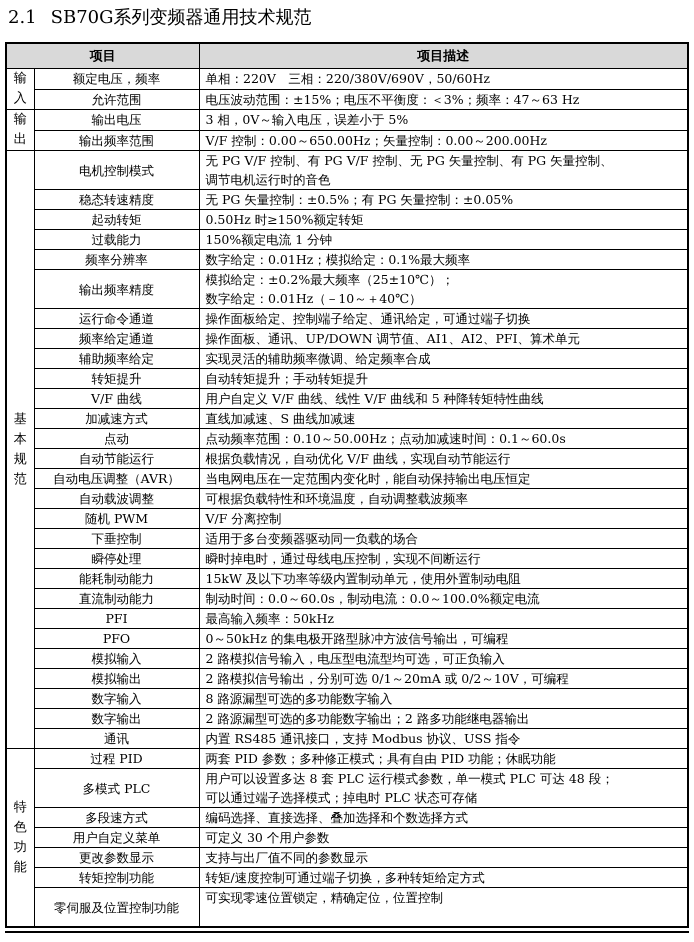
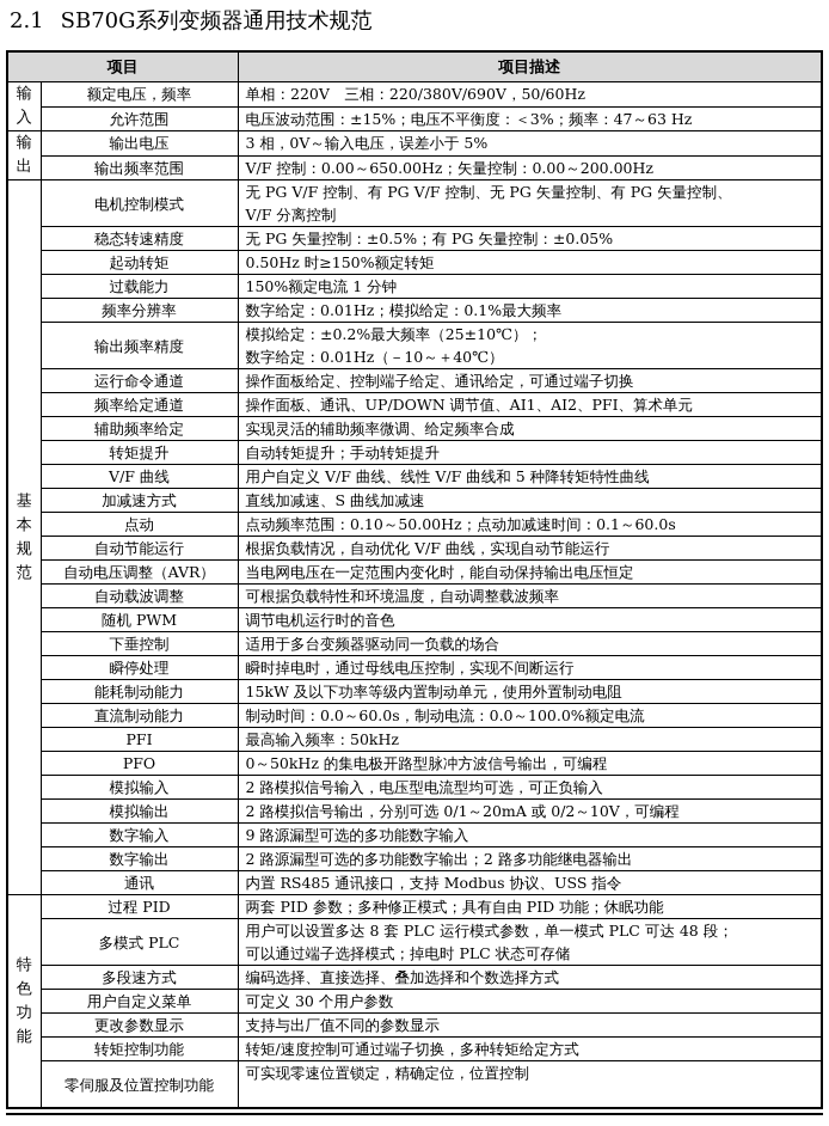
  2.1 SB70G系列变频器通用技术规范
  项目	项目描述
  输入	额定电压，频率	单相：220V 三相：220/380V/690V，50/60Hz
  允许范围	电压波动范围：±15%；电压不平衡度：＜3%；频率：47～63 Hz
  输出	输出电压	3 相，0V～输入电压，误差小于 5%
  输出频率范围	V/F 控制：0.00～650.00Hz；矢量控制：0.00～200.00Hz
- 基本规范	电机控制模式	无 PG V/F 控制、有 PG V/F 控制、无 PG 矢量控制、有 PG 矢量控制、调节电机运行时的音色
+ 基本规范	电机控制模式	无 PG V/F 控制、有 PG V/F 控制、无 PG 矢量控制、有 PG 矢量控制、V/F 分离控制
  稳态转速精度	无 PG 矢量控制：±0.5%；有 PG 矢量控制：±0.05%
  起动转矩	0.50Hz 时≥150%额定转矩
  过载能力	150%额定电流 1 分钟
  频率分辨率	数字给定：0.01Hz；模拟给定：0.1%最大频率
  输出频率精度	模拟给定：±0.2%最大频率（25±10℃）；数字给定：0.01Hz（－10～＋40℃）
  运行命令通道	操作面板给定、控制端子给定、通讯给定，可通过端子切换
  频率给定通道	操作面板、通讯、UP/DOWN 调节值、AI1、AI2、PFI、算术单元
  辅助频率给定	实现灵活的辅助频率微调、给定频率合成
  转矩提升	自动转矩提升；手动转矩提升
  V/F 曲线	用户自定义 V/F 曲线、线性 V/F 曲线和 5 种降转矩特性曲线
  加减速方式	直线加减速、S 曲线加减速
  点动	点动频率范围：0.10～50.00Hz；点动加减速时间：0.1～60.0s
  自动节能运行	根据负载情况，自动优化 V/F 曲线，实现自动节能运行
  自动电压调整（AVR）	当电网电压在一定范围内变化时，能自动保持输出电压恒定
  自动载波调整	可根据负载特性和环境温度，自动调整载波频率
- 随机 PWM	V/F 分离控制
+ 随机 PWM	调节电机运行时的音色
  下垂控制	适用于多台变频器驱动同一负载的场合
  瞬停处理	瞬时掉电时，通过母线电压控制，实现不间断运行
  能耗制动能力	15kW 及以下功率等级内置制动单元，使用外置制动电阻
  直流制动能力	制动时间：0.0～60.0s，制动电流：0.0～100.0%额定电流
  PFI	最高输入频率：50kHz
  PFO	0～50kHz 的集电极开路型脉冲方波信号输出，可编程
  模拟输入	2 路模拟信号输入，电压型电流型均可选，可正负输入
  模拟输出	2 路模拟信号输出，分别可选 0/1～20mA 或 0/2～10V，可编程
- 数字输入	8 路源漏型可选的多功能数字输入
+ 数字输入	9 路源漏型可选的多功能数字输入
  数字输出	2 路源漏型可选的多功能数字输出；2 路多功能继电器输出
  通讯	内置 RS485 通讯接口，支持 Modbus 协议、USS 指令
  特色功能	过程 PID	两套 PID 参数；多种修正模式；具有自由 PID 功能；休眠功能
  多模式 PLC	用户可以设置多达 8 套 PLC 运行模式参数，单一模式 PLC 可达 48 段；可以通过端子选择模式；掉电时 PLC 状态可存储
  多段速方式	编码选择、直接选择、叠加选择和个数选择方式
  用户自定义菜单	可定义 30 个用户参数
  更改参数显示	支持与出厂值不同的参数显示
  转矩控制功能	转矩/速度控制可通过端子切换，多种转矩给定方式
  零伺服及位置控制功能	可实现零速位置锁定，精确定位，位置控制
